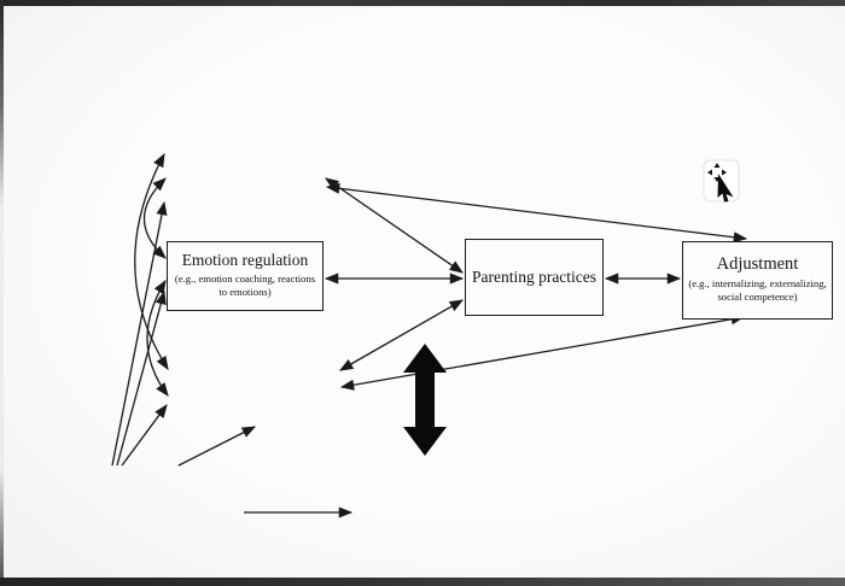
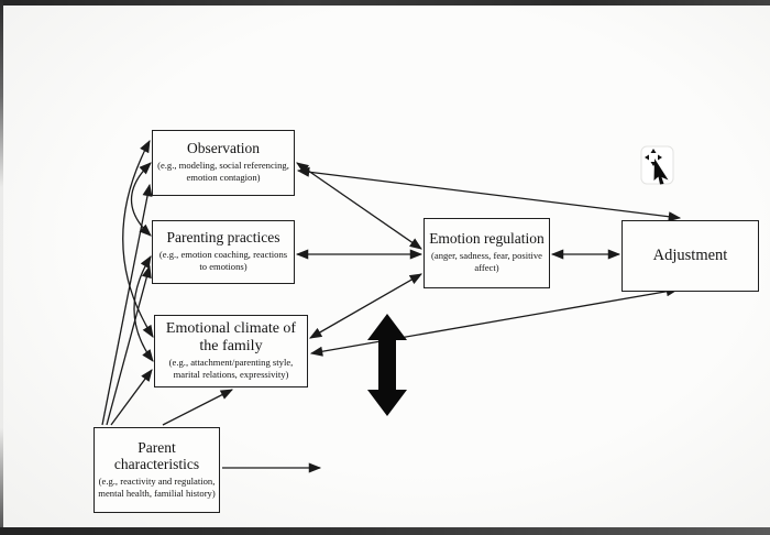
+ Observation
+ (e.g., modeling, social referencing, emotion contagion)
- Emotion regulation
+ Parenting practices
  (e.g., emotion coaching, reactions to emotions)
+ Emotional climate of the family
+ (e.g., attachment/parenting style, marital relations, expressivity)
+ Parent characteristics
+ (e.g., reactivity and regulation, mental health, familial history)
- Parenting practices
+ Emotion regulation
+ (anger, sadness, fear, positive affect)
  Adjustment
- (e.g., internalizing, externalizing, social competence)
